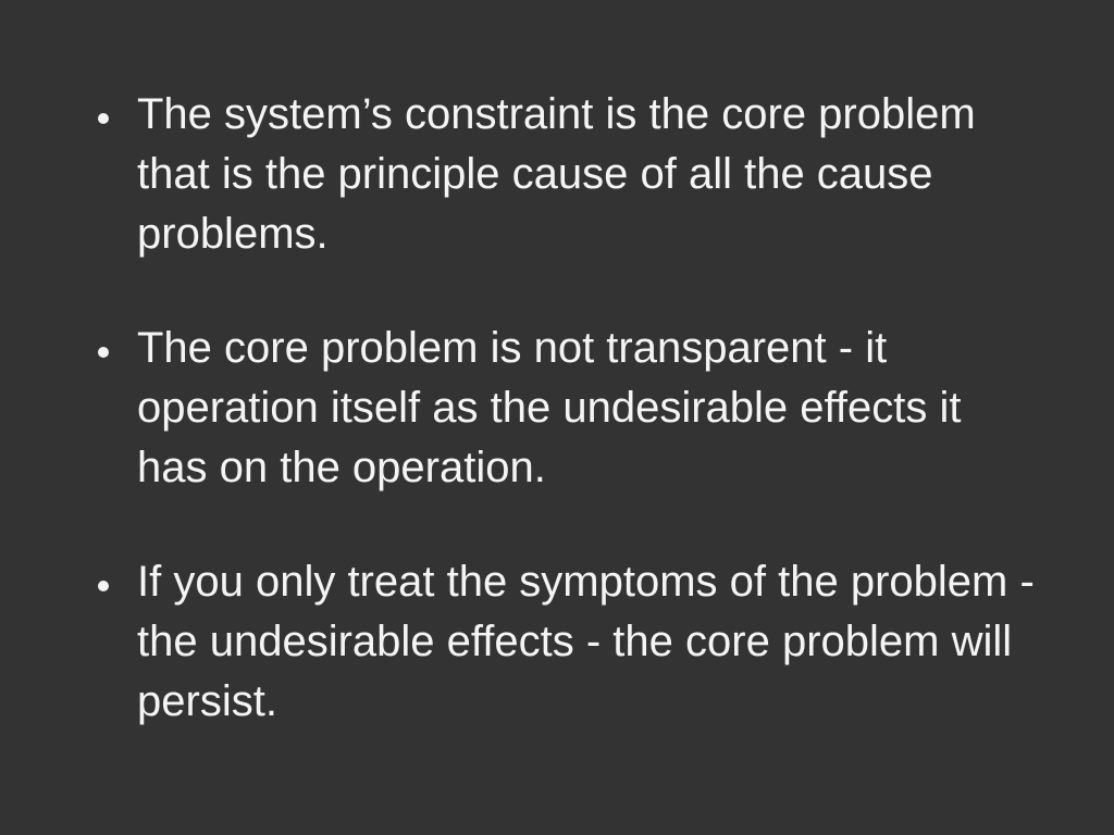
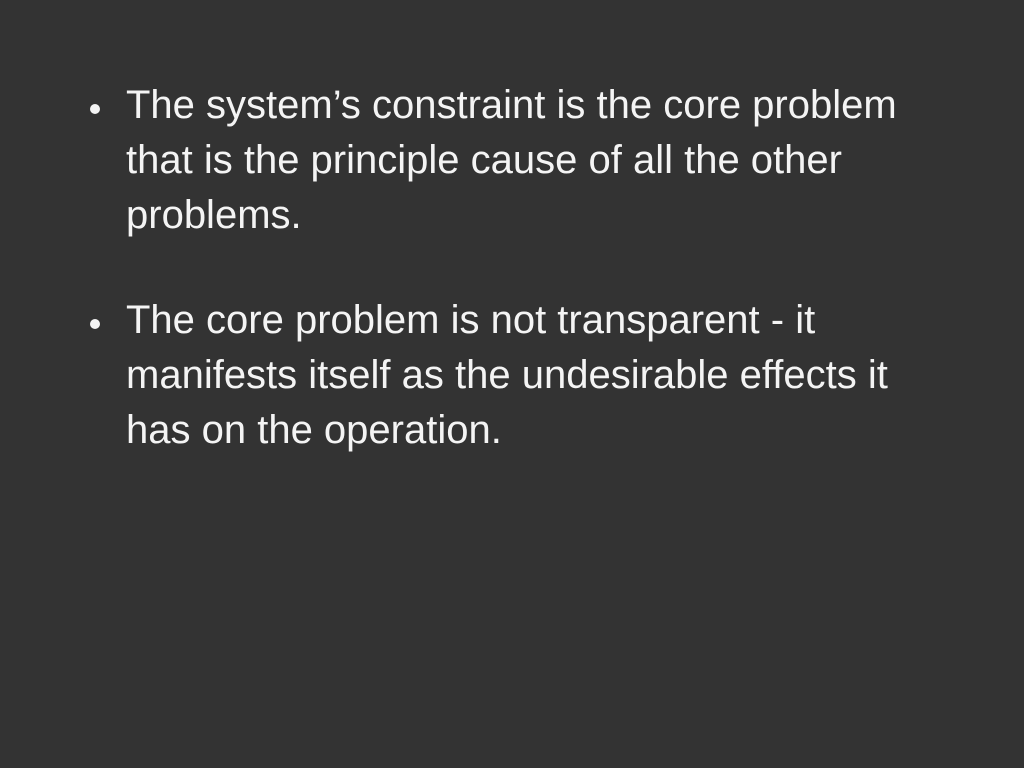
- The system’s constraint is the core problem that is the principle cause of all the cause problems.
+ The system’s constraint is the core problem that is the principle cause of all the other problems.
- The core problem is not transparent - it operation itself as the undesirable effects it has on the operation.
+ The core problem is not transparent - it manifests itself as the undesirable effects it has on the operation.
- If you only treat the symptoms of the problem - the undesirable effects - the core problem will persist.
